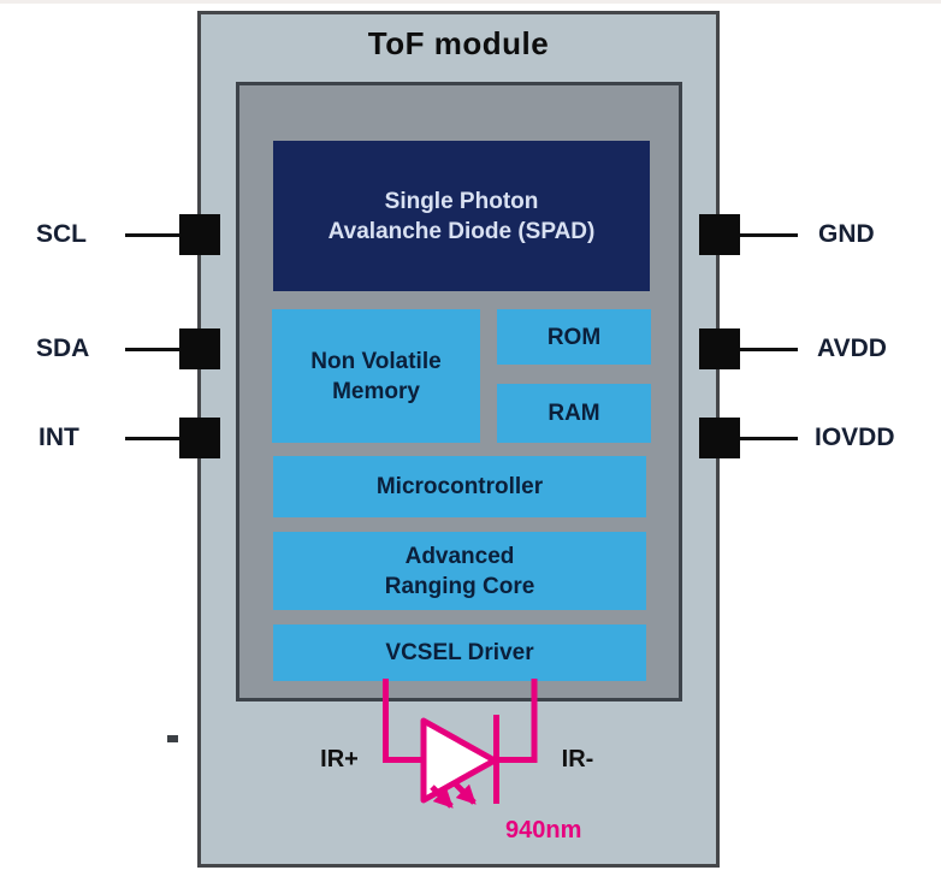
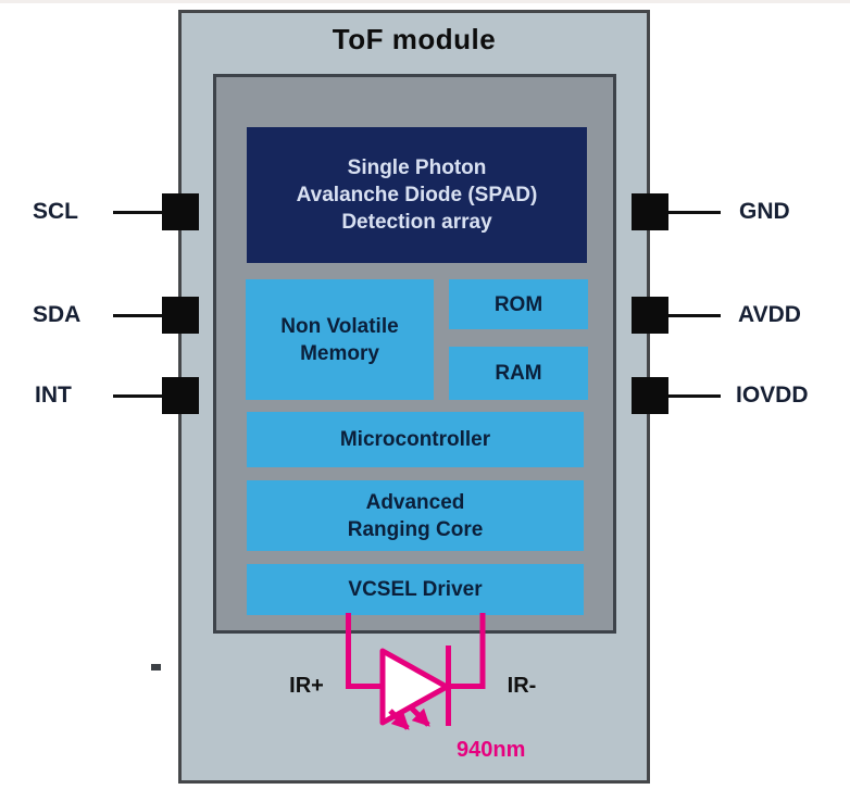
  ToF module
  Single Photon
  Avalanche Diode (SPAD)
+ Detection array
  Non Volatile
  Memory
  ROM
  RAM
  Microcontroller
  Advanced
  Ranging Core
  VCSEL Driver
  SCL
  SDA
  INT
  GND
  AVDD
  IOVDD
  IR+
  IR-
  940nm
